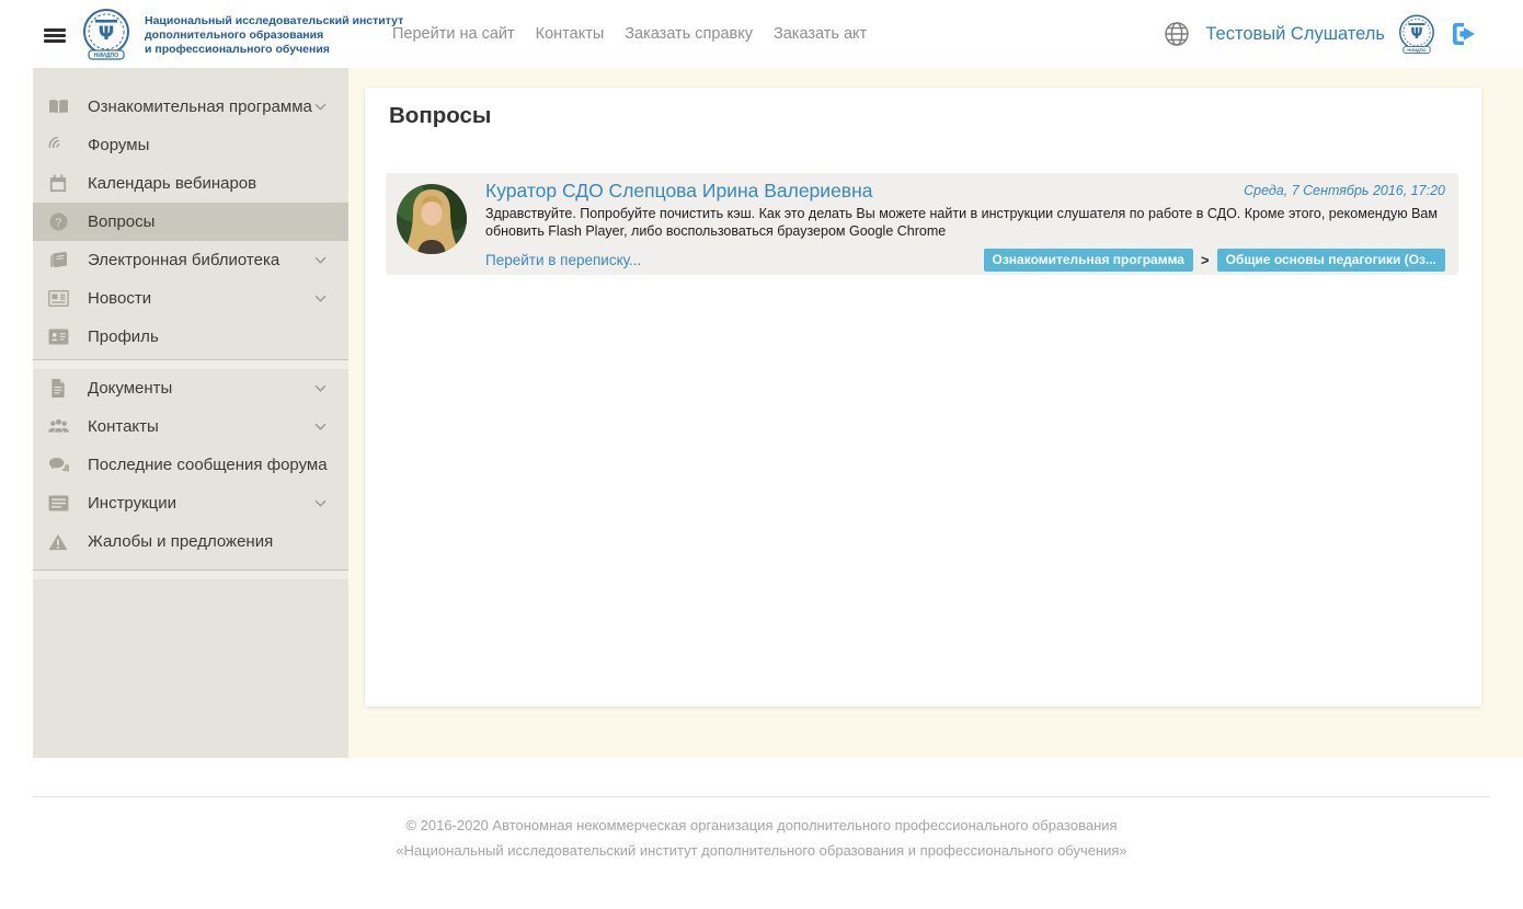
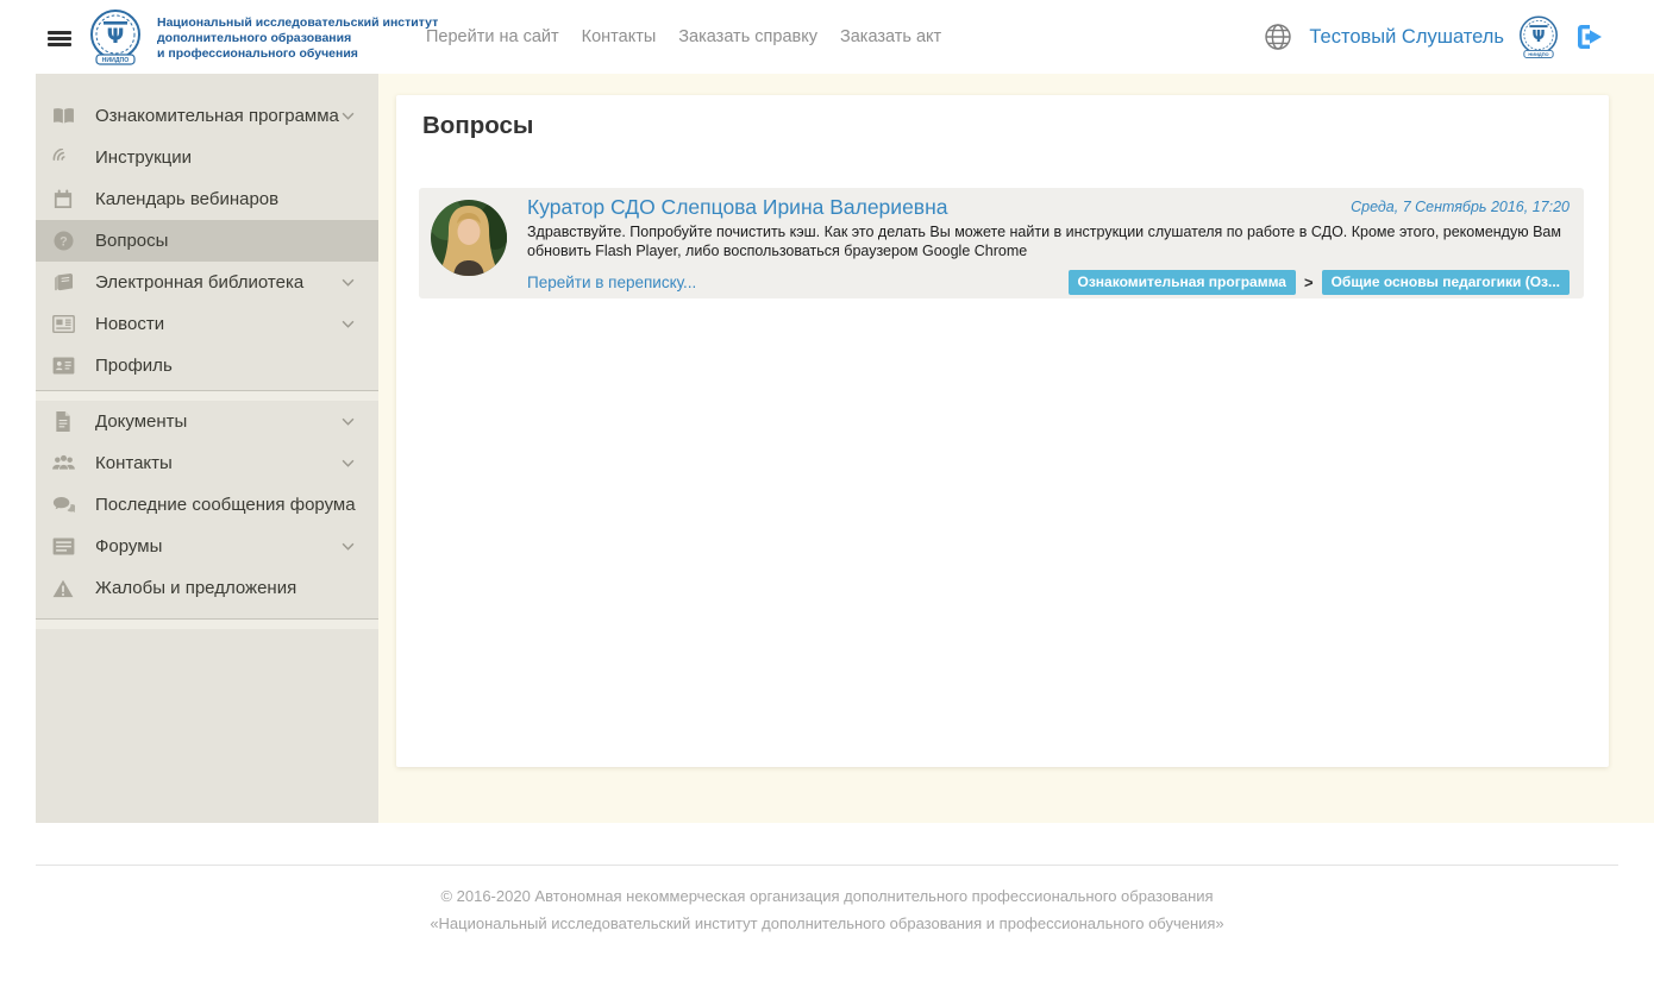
  Ψ
  Национальный исследовательский институт
  дополнительного образования
  и профессионального обучения
  Перейти на сайт
  Контакты
  Заказать справку
  Заказать акт
  Тестовый Слушатель
  Ψ
  Ознакомительная программа
- Форумы
+ Инструкции
  Календарь вебинаров
  ?
  Вопросы
  Электронная библиотека
  Новости
  Профиль
  Документы
  Контакты
  Последние сообщения форума
- Инструкции
+ Форумы
  Жалобы и предложения
  Вопросы
  Куратор СДО Слепцова Ирина Валериевна
  Среда, 7 Сентябрь 2016, 17:20
  Здравствуйте. Попробуйте почистить кэш. Как это делать Вы можете найти в инструкции слушателя по работе в СДО. Кроме этого, рекомендую Вам обновить Flash Player, либо воспользоваться браузером Google Chrome
  Перейти в переписку...
  Ознакомительная программа
  >
  Общие основы педагогики (Оз...
  © 2016-2020 Автономная некоммерческая организация дополнительного профессионального образования
  «Национальный исследовательский институт дополнительного образования и профессионального обучения»
